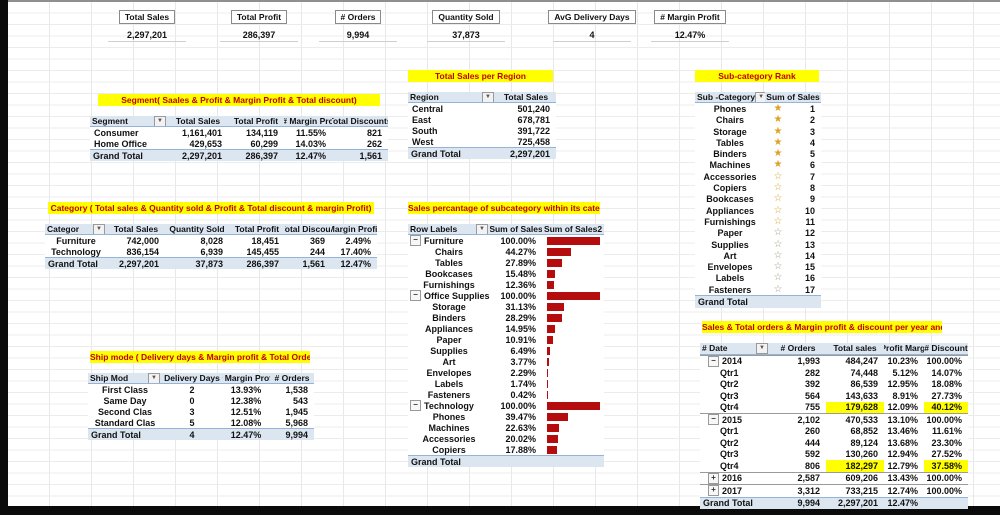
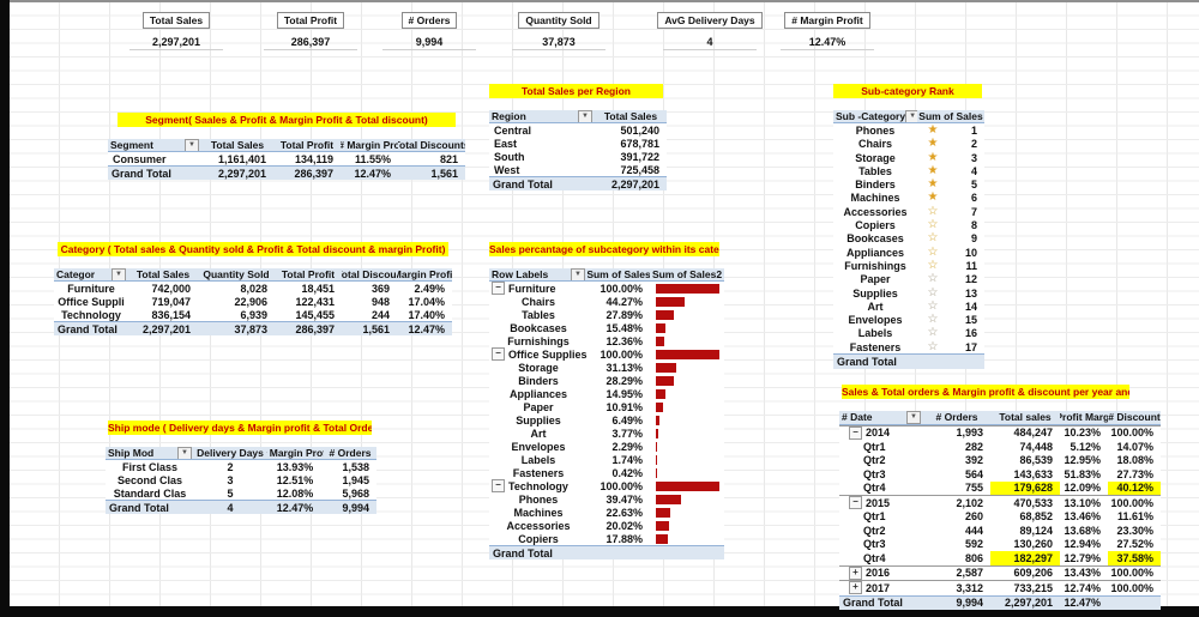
  Total Sales
  2,297,201
  Total Profit
  286,397
  # Orders
  9,994
  Quantity Sold
  37,873
  AvG Delivery Days
  4
  # Margin Profit
  12.47%
  Segment( Saales & Profit & Margin Profit & Total discount)
  Segment
  Total Sales
  Total Profit
  # Margin Pr
  otal Discount
  Consumer
  1,161,401
  134,119
  11.55%
  821
- Home Office
- 429,653
- 60,299
- 14.03%
- 262
  Grand Total
  2,297,201
  286,397
  12.47%
  1,561
  Category ( Total sales & Quantity sold & Profit & Total discount & margin Profit)
  Categor
  Total Sales
  Quantity Sold
  Total Profit
  otal Discou
  Margin Profi
  Furniture
  742,000
  8,028
  18,451
  369
  2.49%
+ Office Suppli
+ 719,047
+ 22,906
+ 122,431
+ 948
+ 17.04%
  Technology
  836,154
  6,939
  145,455
  244
  17.40%
  Grand Total
  2,297,201
  37,873
  286,397
  1,561
  12.47%
  Ship mode ( Delivery days & Margin profit & Total Orde
  Ship Mod
  Delivery Days
  Margin Pro
  # Orders
  First Class
  2
  13.93%
  1,538
- Same Day
- 0
- 12.38%
- 543
  Second Clas
  3
  12.51%
  1,945
  Standard Clas
  5
  12.08%
  5,968
  Grand Total
  4
  12.47%
  9,994
  Total Sales per Region
  Region
  Total Sales
  Central
  501,240
  East
  678,781
  South
  391,722
  West
  725,458
  Grand Total
  2,297,201
  Sales percantage of subcategory within its cate
  Row Labels
  Sum of Sales
  Sum of Sales2
  −
  Furniture
  100.00%
  Chairs
  44.27%
  Tables
  27.89%
  Bookcases
  15.48%
  Furnishings
  12.36%
  −
  Office Supplies
  100.00%
  Storage
  31.13%
  Binders
  28.29%
  Appliances
  14.95%
  Paper
  10.91%
  Supplies
  6.49%
  Art
  3.77%
  Envelopes
  2.29%
  Labels
  1.74%
  Fasteners
  0.42%
  −
  Technology
  100.00%
  Phones
  39.47%
  Machines
  22.63%
  Accessories
  20.02%
  Copiers
  17.88%
  Grand Total
  Sub-category Rank
  Sub -Category
  Sum of Sales
  Phones
  ★
  1
  Chairs
  ★
  2
  Storage
  ★
  3
  Tables
  ★
  4
  Binders
  ★
  5
  Machines
  ★
  6
  Accessories
  ☆
  7
  Copiers
  ☆
  8
  Bookcases
  ☆
  9
  Appliances
  ☆
  10
  Furnishings
  ☆
  11
  Paper
  ☆
  12
  Supplies
  ☆
  13
  Art
  ☆
  14
  Envelopes
  ☆
  15
  Labels
  ☆
  16
  Fasteners
  ☆
  17
  Grand Total
  Sales & Total orders & Margin profit & discount per year an
  # Date
  # Orders
  Total sales
  Profit Marg
  # Discount
  −
  2014
  1,993
  484,247
  10.23%
  100.00%
  Qtr1
  282
  74,448
  5.12%
  14.07%
  Qtr2
  392
  86,539
  12.95%
  18.08%
  Qtr3
  564
  143,633
- 8.91%
+ 51.83%
  27.73%
  Qtr4
  755
  179,628
  12.09%
  40.12%
  −
  2015
  2,102
  470,533
  13.10%
  100.00%
  Qtr1
  260
  68,852
  13.46%
  11.61%
  Qtr2
  444
  89,124
  13.68%
  23.30%
  Qtr3
  592
  130,260
  12.94%
  27.52%
  Qtr4
  806
  182,297
  12.79%
  37.58%
  +
  2016
  2,587
  609,206
  13.43%
  100.00%
  +
  2017
  3,312
  733,215
  12.74%
  100.00%
  Grand Total
  9,994
  2,297,201
  12.47%
